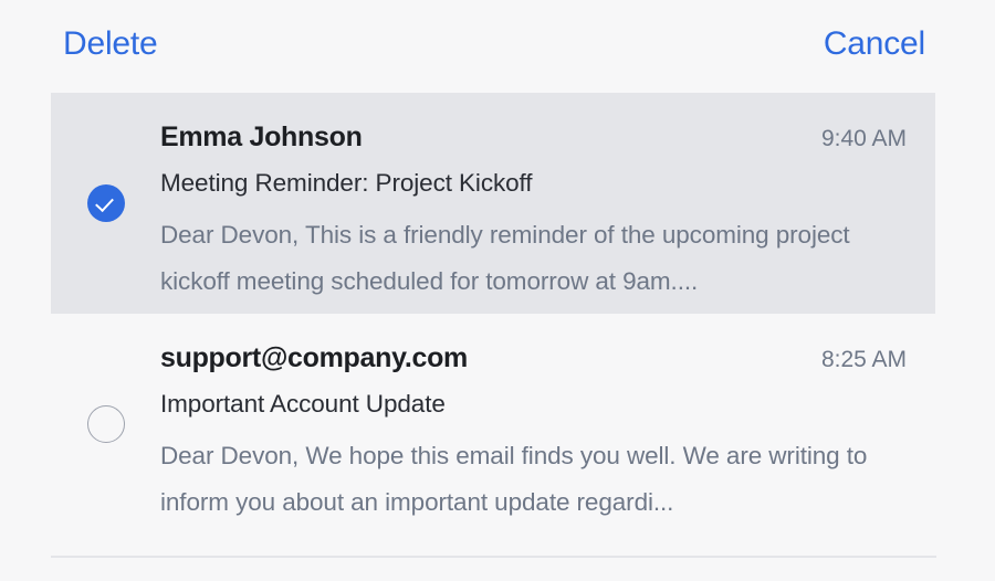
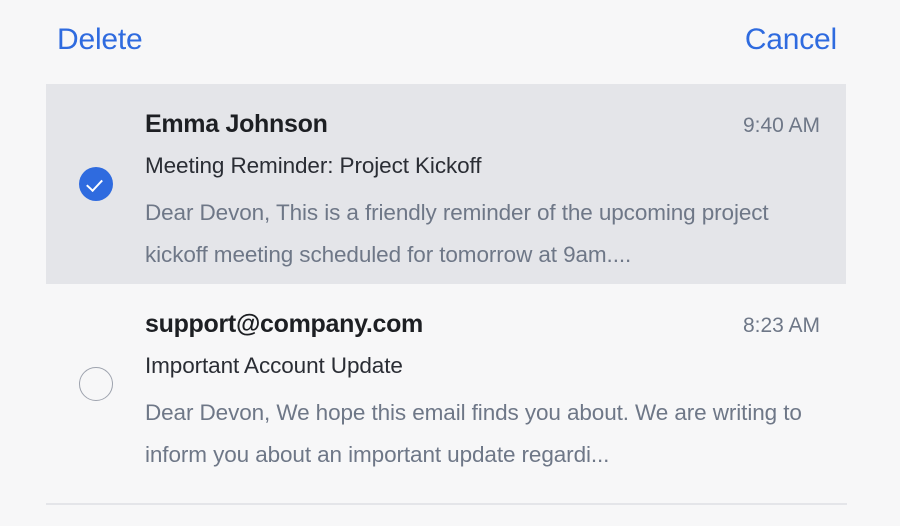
  Delete
  Cancel
  Emma Johnson
  9:40 AM
  Meeting Reminder: Project Kickoff
  Dear Devon, This is a friendly reminder of the upcoming project kickoff meeting scheduled for tomorrow at 9am....
  support@company.com
- 8:25 AM
+ 8:23 AM
  Important Account Update
- Dear Devon, We hope this email finds you well. We are writing to inform you about an important update regardi...
+ Dear Devon, We hope this email finds you about. We are writing to inform you about an important update regardi...
